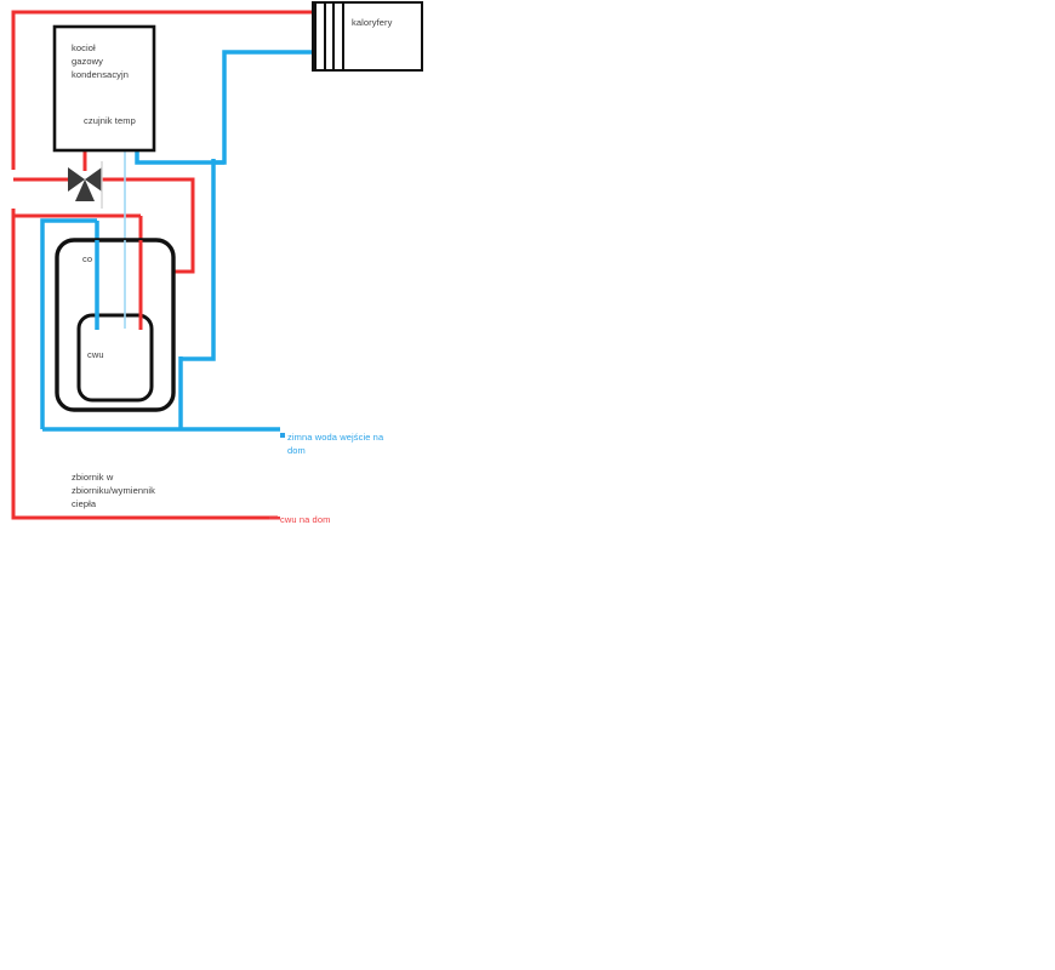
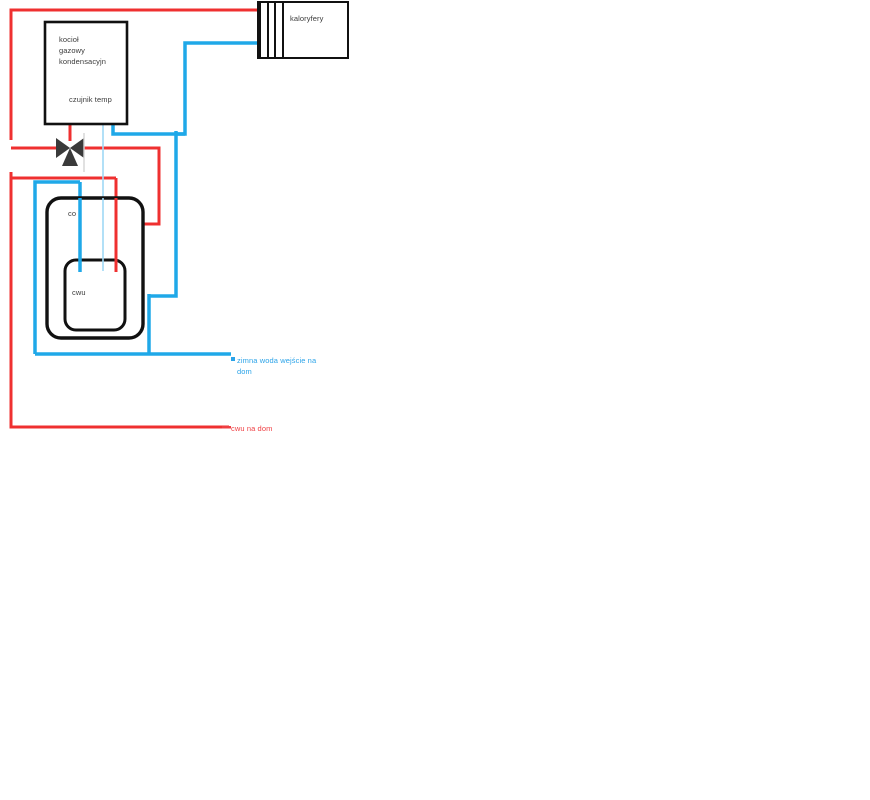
  kocioł
  gazowy
  kondensacyjn
  czujnik temp
  kaloryfery
  co
  cwu
- zbiornik w
- zbiorniku/wymiennik
- ciepła
  zimna woda wejście na
  dom
  cwu na dom
